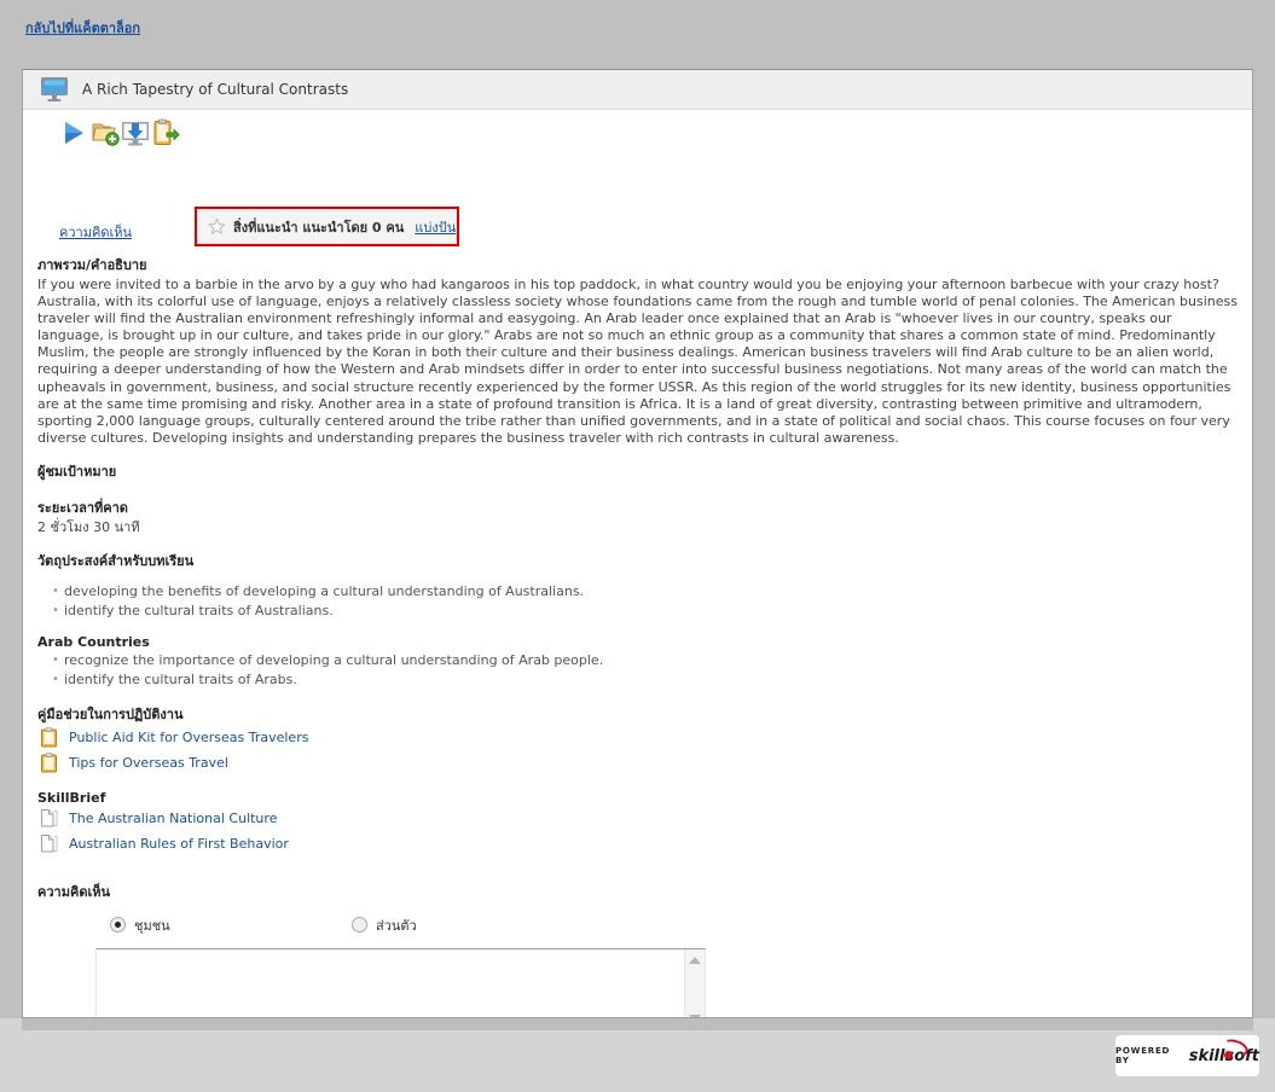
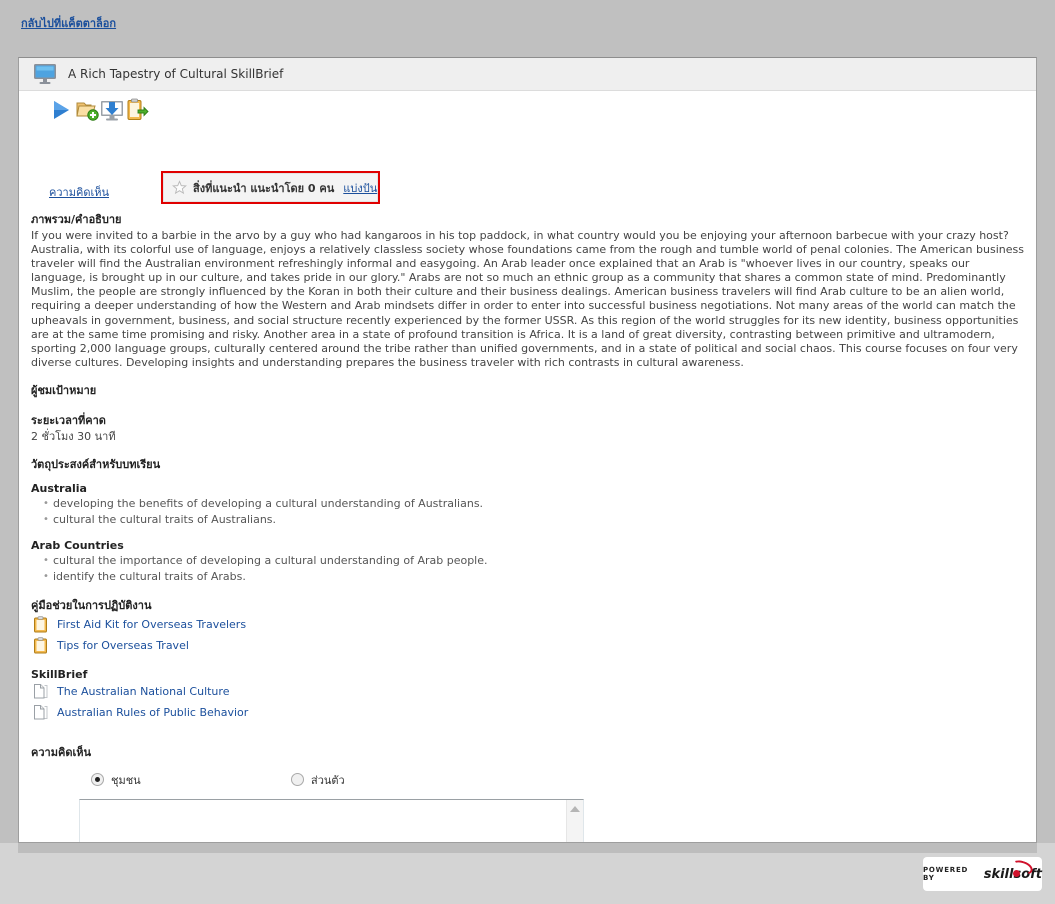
  กลับไปที่แค็ตตาล็อก
- A Rich Tapestry of Cultural Contrasts
+ A Rich Tapestry of Cultural SkillBrief
  ความคิดเห็น
  สิ่งที่แนะนำ แนะนำโดย 0 คน
  แบ่งปัน
  ภาพรวม/คำอธิบาย
  If you were invited to a barbie in the arvo by a guy who had kangaroos in his top paddock, in what country would you be enjoying your afternoon barbecue with your crazy host? Australia, with its colorful use of language, enjoys a relatively classless society whose foundations came from the rough and tumble world of penal colonies. The American business traveler will find the Australian environment refreshingly informal and easygoing. An Arab leader once explained that an Arab is "whoever lives in our country, speaks our language, is brought up in our culture, and takes pride in our glory." Arabs are not so much an ethnic group as a community that shares a common state of mind. Predominantly Muslim, the people are strongly influenced by the Koran in both their culture and their business dealings. American business travelers will find Arab culture to be an alien world, requiring a deeper understanding of how the Western and Arab mindsets differ in order to enter into successful business negotiations. Not many areas of the world can match the upheavals in government, business, and social structure recently experienced by the former USSR. As this region of the world struggles for its new identity, business opportunities are at the same time promising and risky. Another area in a state of profound transition is Africa. It is a land of great diversity, contrasting between primitive and ultramodern, sporting 2,000 language groups, culturally centered around the tribe rather than unified governments, and in a state of political and social chaos. This course focuses on four very diverse cultures. Developing insights and understanding prepares the business traveler with rich contrasts in cultural awareness.
  ผู้ชมเป้าหมาย
  ระยะเวลาที่คาด
  2 ชั่วโมง 30 นาที
  วัตถุประสงค์สำหรับบทเรียน
+ Australia
  developing the benefits of developing a cultural understanding of Australians.
- identify the cultural traits of Australians.
+ cultural the cultural traits of Australians.
  Arab Countries
- recognize the importance of developing a cultural understanding of Arab people.
+ cultural the importance of developing a cultural understanding of Arab people.
  identify the cultural traits of Arabs.
  คู่มือช่วยในการปฏิบัติงาน
- Public Aid Kit for Overseas Travelers
+ First Aid Kit for Overseas Travelers
  Tips for Overseas Travel
  SkillBrief
  The Australian National Culture
- Australian Rules of First Behavior
+ Australian Rules of Public Behavior
  ความคิดเห็น
  ชุมชน
  ส่วนตัว
  POWERED BY
  skilloft
